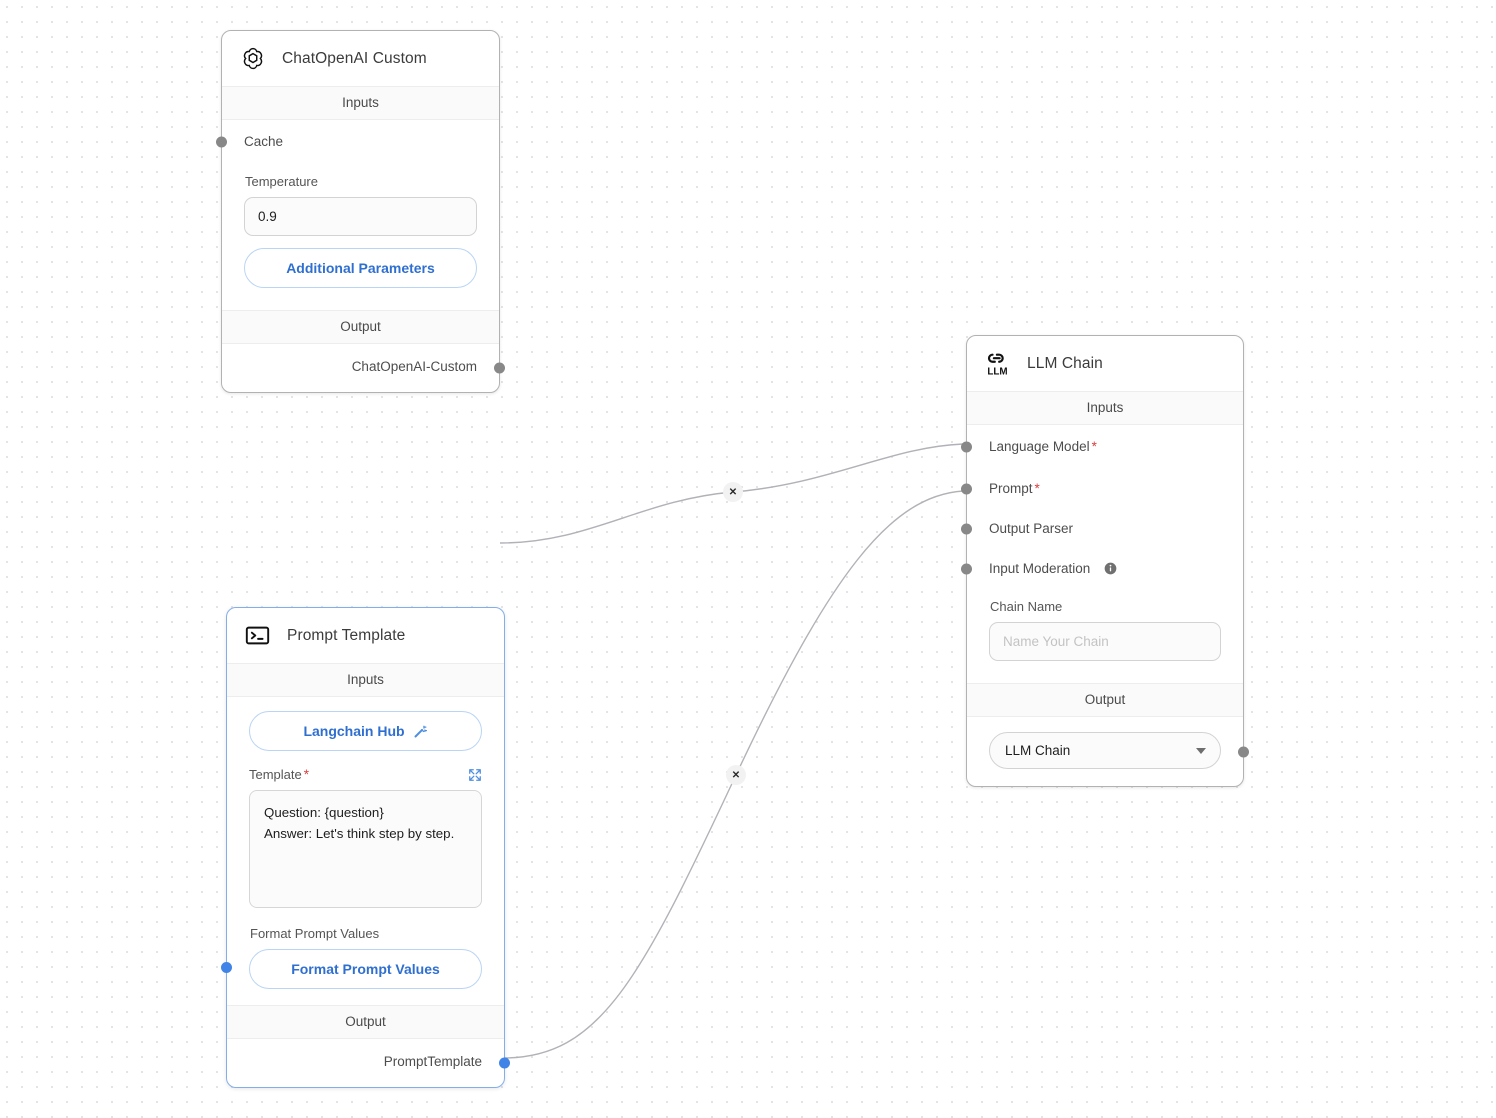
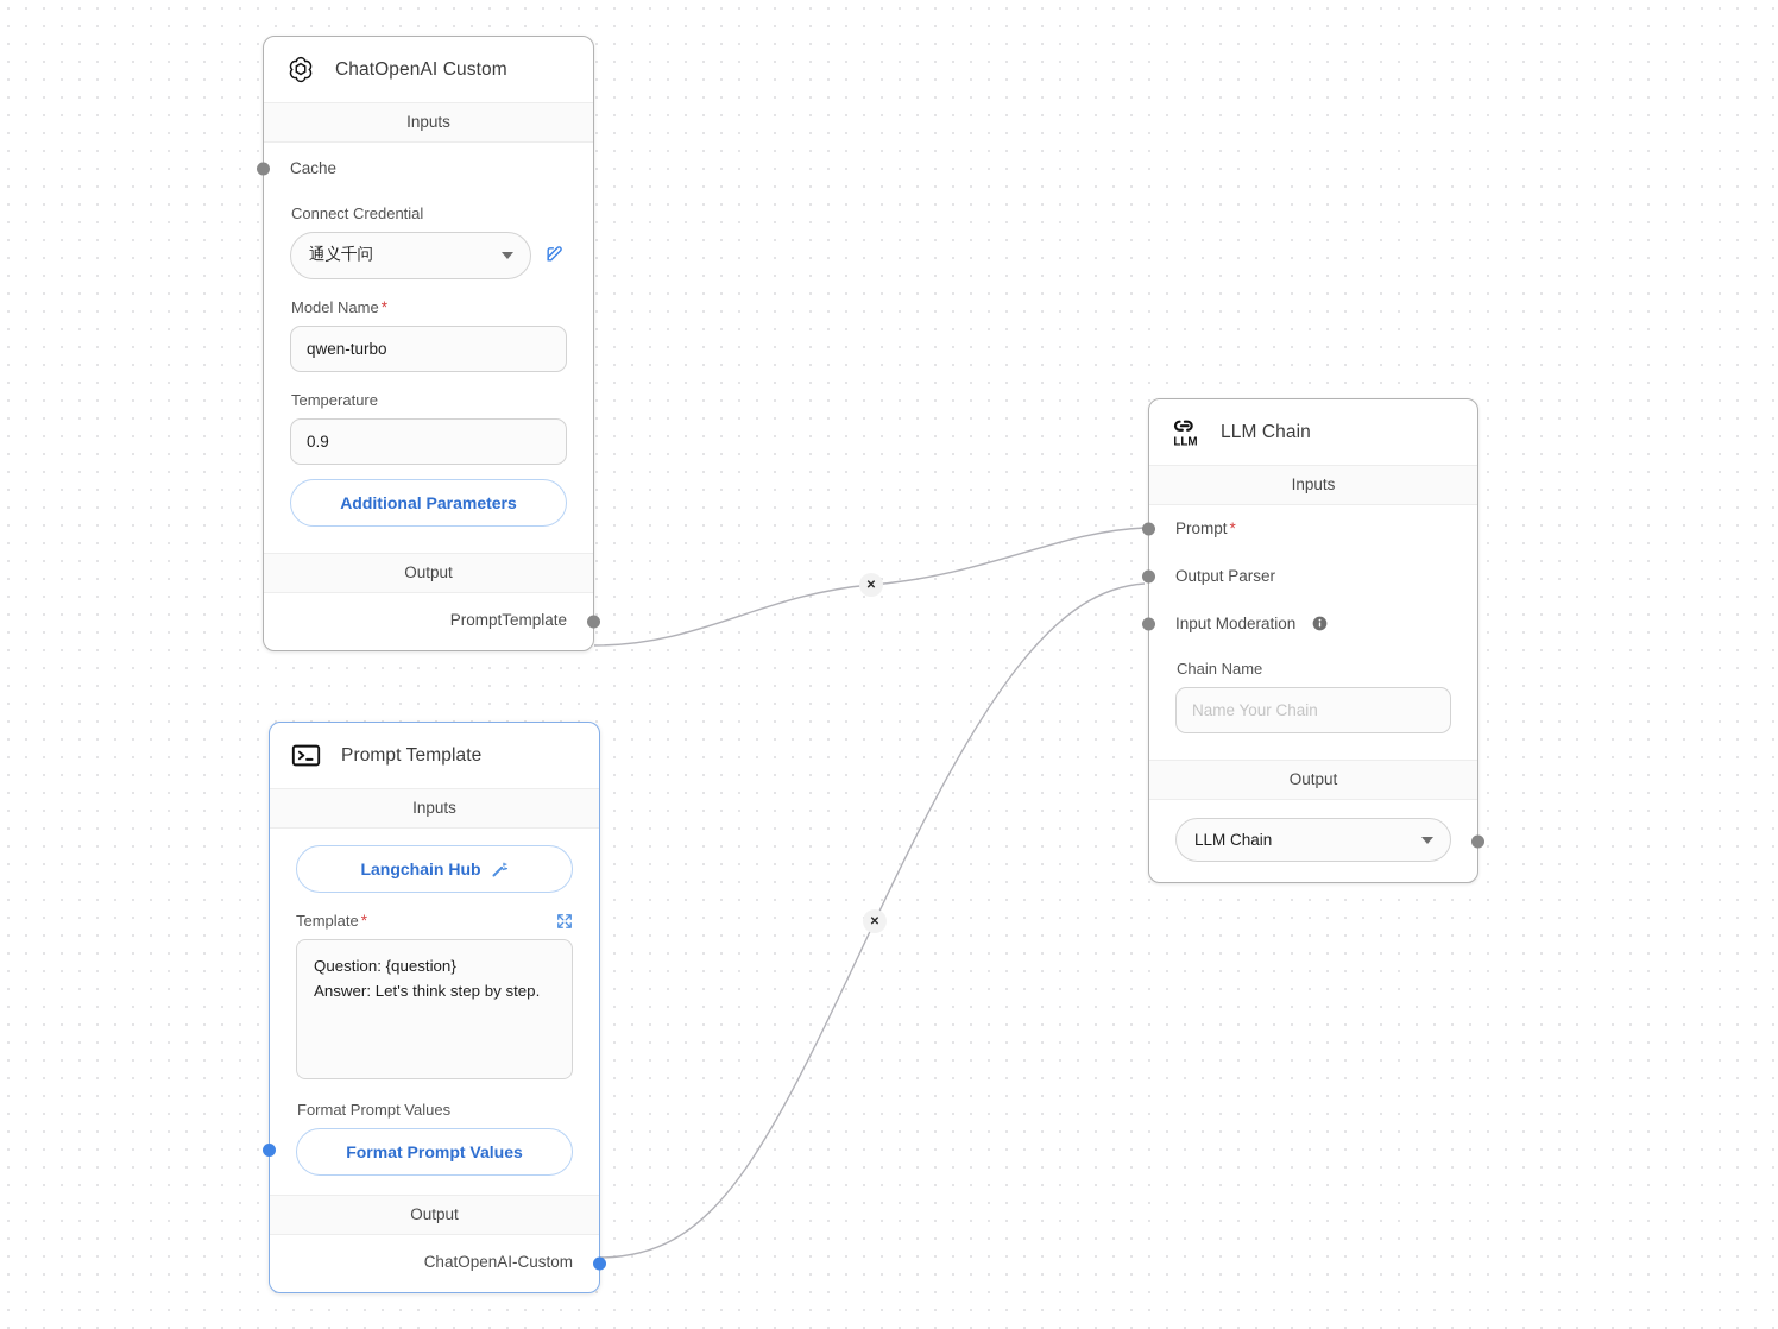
  ✕
  ✕
  ChatOpenAI Custom
  Inputs
  Cache
+ Connect Credential
+ 通义千问
+ Model Name *
+ qwen-turbo
  Temperature
  0.9
  Additional Parameters
  Output
- ChatOpenAI-Custom
+ PromptTemplate
  Prompt Template
  Inputs
  Langchain Hub
  Template *
  Question: {question}
  Answer: Let's think step by step.
  Format Prompt Values
  Format Prompt Values
  Output
- PromptTemplate
+ ChatOpenAI-Custom
  LLM
  LLM Chain
  Inputs
- Language Model *
  Prompt *
  Output Parser
  Input Moderation
  Chain Name
  Name Your Chain
  Output
  LLM Chain
